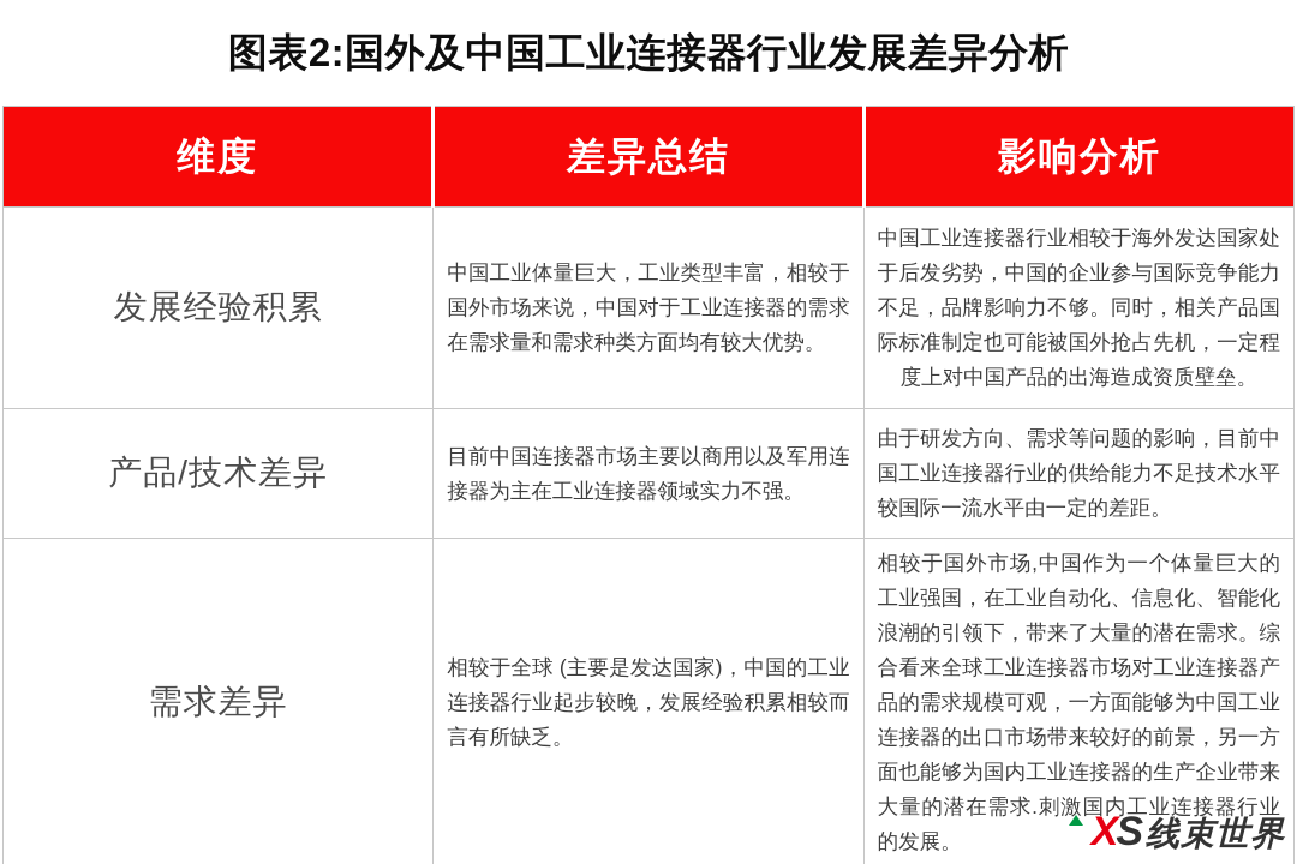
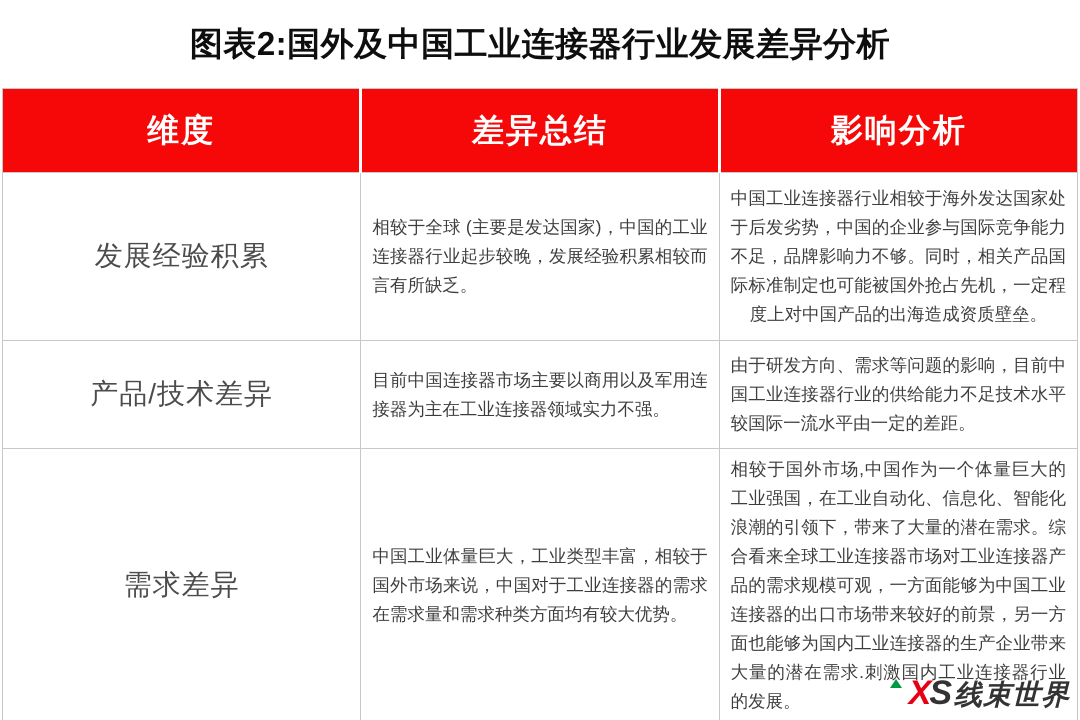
  图表2:国外及中国工业连接器行业发展差异分析
  维度	差异总结	影响分析
- 发展经验积累	中国工业体量巨大，工业类型丰富，相较于国外市场来说，中国对于工业连接器的需求在需求量和需求种类方面均有较大优势。	中国工业连接器行业相较于海外发达国家处于后发劣势，中国的企业参与国际竞争能力不足，品牌影响力不够。同时，相关产品国际标准制定也可能被国外抢占先机，一定程度上对中国产品的出海造成资质壁垒。
+ 发展经验积累	相较于全球 (主要是发达国家)，中国的工业连接器行业起步较晚，发展经验积累相较而言有所缺乏。	中国工业连接器行业相较于海外发达国家处于后发劣势，中国的企业参与国际竞争能力不足，品牌影响力不够。同时，相关产品国际标准制定也可能被国外抢占先机，一定程度上对中国产品的出海造成资质壁垒。
  产品/技术差异	目前中国连接器市场主要以商用以及军用连接器为主在工业连接器领域实力不强。	由于研发方向、需求等问题的影响，目前中国工业连接器行业的供给能力不足技术水平较国际一流水平由一定的差距。
- 需求差异	相较于全球 (主要是发达国家)，中国的工业连接器行业起步较晚，发展经验积累相较而言有所缺乏。	相较于国外市场,中国作为一个体量巨大的工业强国，在工业自动化、信息化、智能化浪潮的引领下，带来了大量的潜在需求。综合看来全球工业连接器市场对工业连接器产品的需求规模可观，一方面能够为中国工业连接器的出口市场带来较好的前景，另一方面也能够为国内工业连接器的生产企业带来大量的潜在需求.刺激国内工业连接器行业的发展。
+ 需求差异	中国工业体量巨大，工业类型丰富，相较于国外市场来说，中国对于工业连接器的需求在需求量和需求种类方面均有较大优势。	相较于国外市场,中国作为一个体量巨大的工业强国，在工业自动化、信息化、智能化浪潮的引领下，带来了大量的潜在需求。综合看来全球工业连接器市场对工业连接器产品的需求规模可观，一方面能够为中国工业连接器的出口市场带来较好的前景，另一方面也能够为国内工业连接器的生产企业带来大量的潜在需求.刺激国内工业连接器行业的发展。
  X
  S
  线束世界
